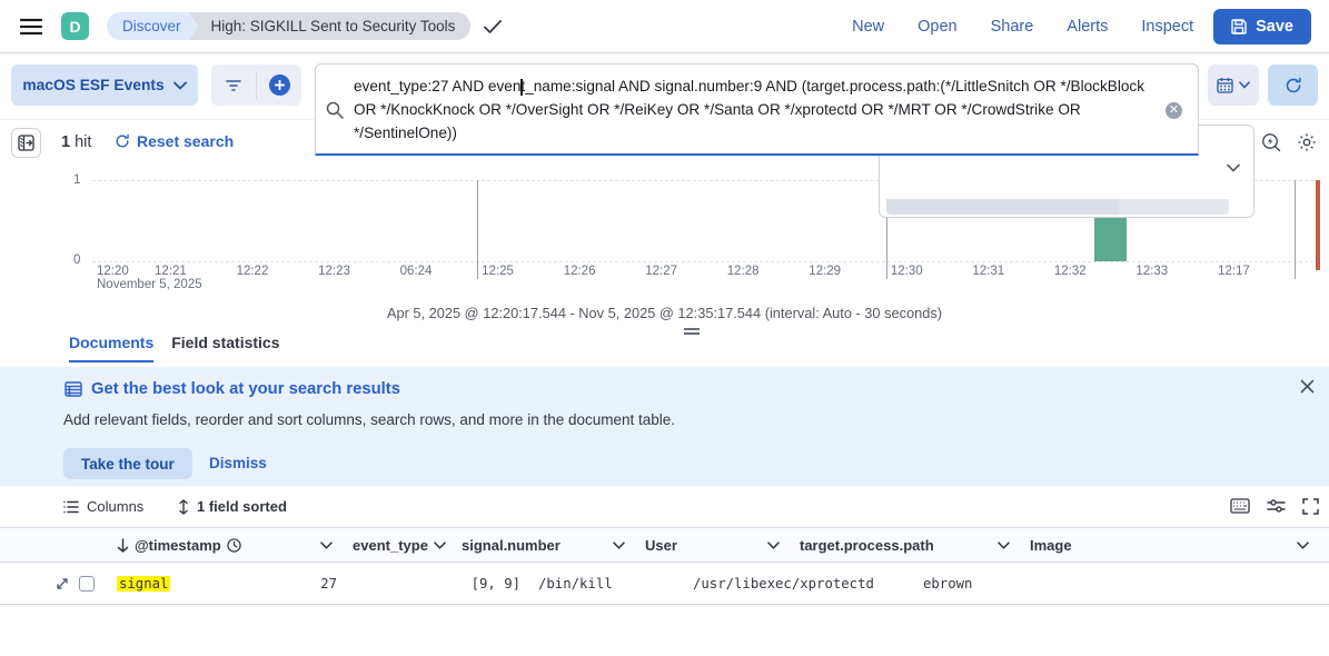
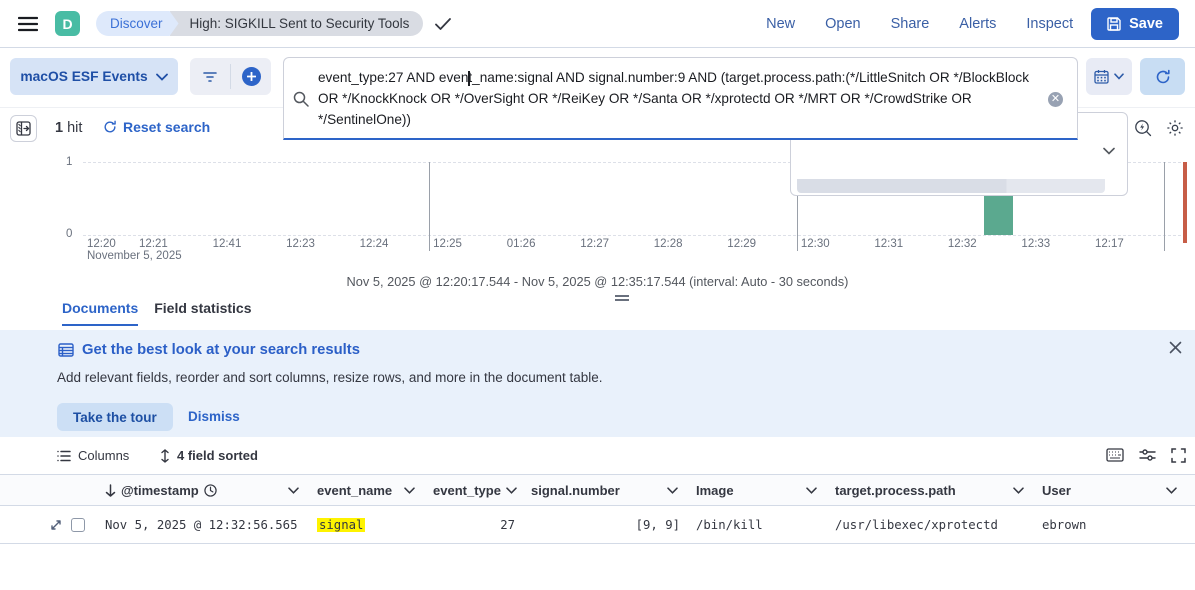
  D
  Discover
  High: SIGKILL Sent to Security Tools
  New
  Open
  Share
  Alerts
  Inspect
  Save
  macOS ESF Events
  event_type:27 AND event_name:signal AND signal.number:9 AND (target.process.path:(*/LittleSnitch OR */BlockBlock OR */KnockKnock OR */OverSight OR */ReiKey OR */Santa OR */xprotectd OR */MRT OR */CrowdStrike OR */SentinelOne))
  ✕
  1 hit
  Reset search
  1
  0
  12:20
  12:21
- 12:22
+ 12:41
  12:23
- 06:24
+ 12:24
  12:25
- 12:26
+ 01:26
  12:27
  12:28
  12:29
  12:30
  12:31
  12:32
  12:33
  12:17
  November 5, 2025
- Apr 5, 2025 @ 12:20:17.544 - Nov 5, 2025 @ 12:35:17.544 (interval: Auto - 30 seconds)
+ Nov 5, 2025 @ 12:20:17.544 - Nov 5, 2025 @ 12:35:17.544 (interval: Auto - 30 seconds)
  Documents
  Field statistics
  Get the best look at your search results
- Add relevant fields, reorder and sort columns, search rows, and more in the document table.
+ Add relevant fields, reorder and sort columns, resize rows, and more in the document table.
  Take the tour
  Dismiss
  Columns
- 1 field sorted
+ 4 field sorted
  @timestamp
+ event_name
  event_type
  signal.number
- User
+ Image
  target.process.path
- Image
+ User
+ Nov 5, 2025 @ 12:32:56.565
  signal
  27
  [9, 9]
  /bin/kill
  /usr/libexec/xprotectd
  ebrown
